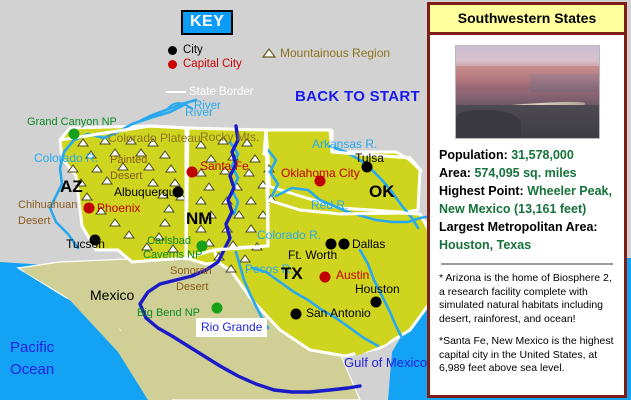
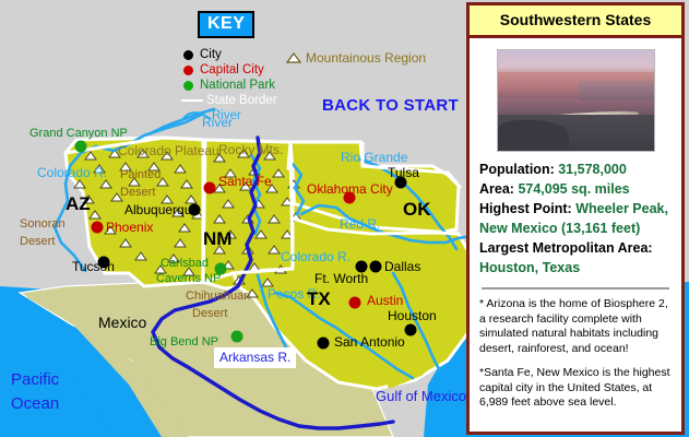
  Grand Canyon NP
  Colorado Plateau
  Rocky Mts.
  Colorado R.
- Arkansas R.
+ Rio Grande
  Painted
  Desert
  Santa Fe
  Oklahoma City
  Tulsa
  AZ
  OK
  Albuquerque
- Chihuahuan
+ Sonoran
  Desert
  Phoenix
  NM
  Red R.
  Tucson
  Carlsbad
  Caverns NP
  Colorado R.
  Ft. Worth
  Dallas
- Sonoran
+ Chihuahuan
  Desert
  Pecos R.
  TX
  Austin
  Houston
  Big Bend NP
  San Antonio
  Mexico
  Pacific
  Ocean
  Gulf of Mexico
  River
- Rio Grande
+ Arkansas R.
  KEY
  City
  Capital City
+ National Park
  State Border
  River
  Mountainous Region
  BACK TO START
  Southwestern States
  Population: 31,578,000
  Area: 574,095 sq. miles
  Highest Point: Wheeler Peak,
  New Mexico (13,161 feet)
  Largest Metropolitan Area:
  Houston, Texas
  * Arizona is the home of Biosphere 2, a research facility complete with simulated natural habitats including desert, rainforest, and ocean!
  *Santa Fe, New Mexico is the highest capital city in the United States, at 6,989 feet above sea level.
